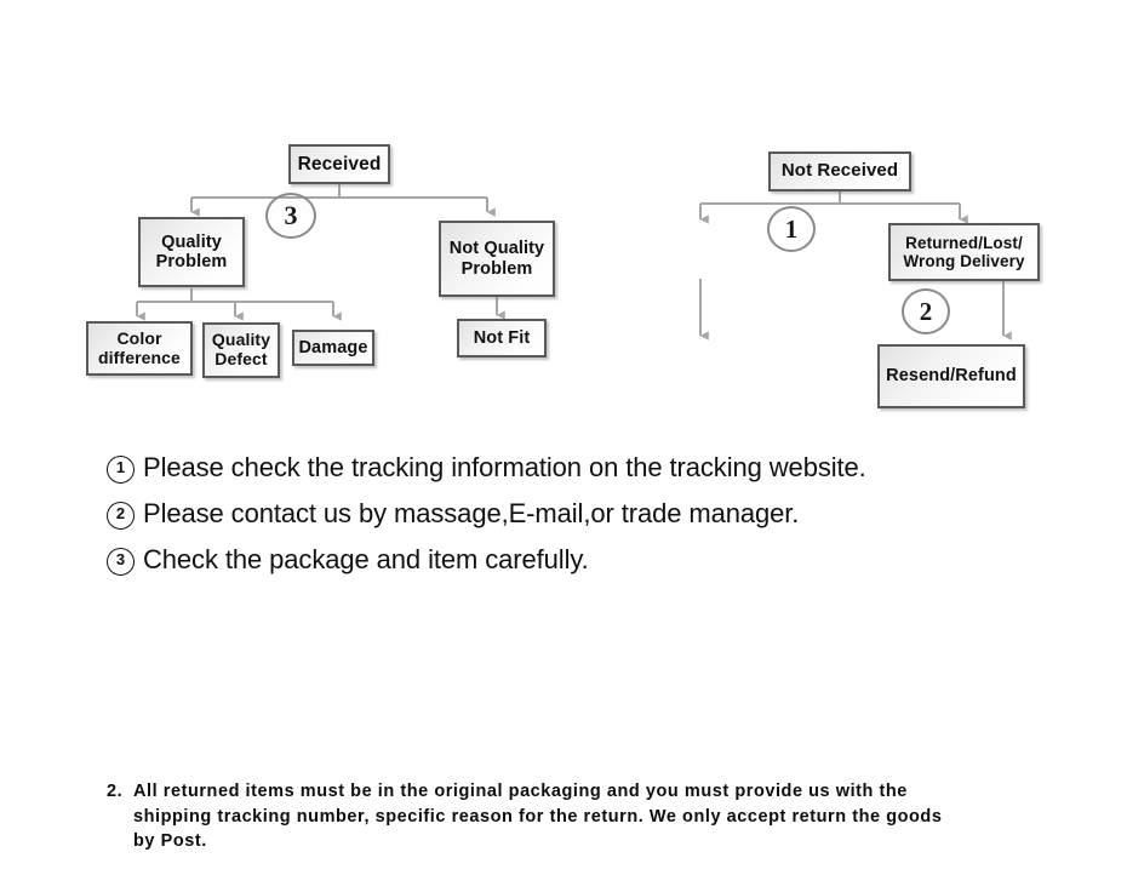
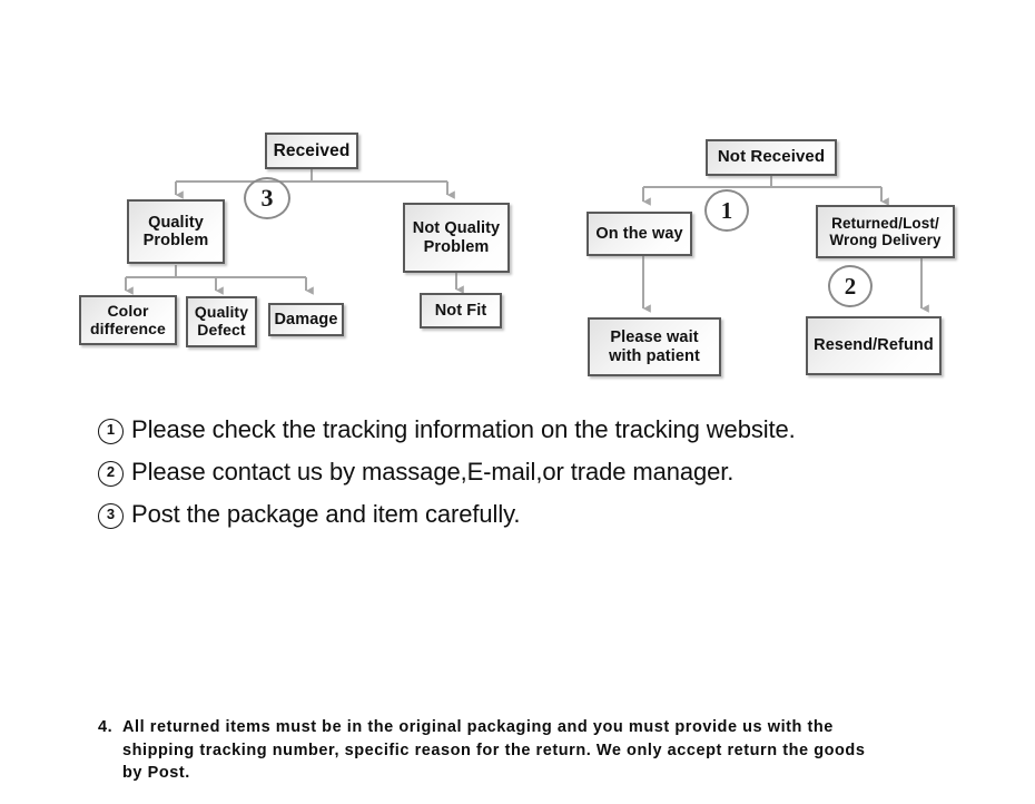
  Received
  3
  Quality
  Problem
  Not Quality
  Problem
  Color
  difference
  Quality
  Defect
  Damage
  Not Fit
  Not Received
  1
+ On the way
  Returned/Lost/
  Wrong Delivery
  2
+ Please wait
+ with patient
  Resend/Refund
  1
  Please check the tracking information on the tracking website.
  2
  Please contact us by massage,E-mail,or trade manager.
  3
- Check the package and item carefully.
+ Post the package and item carefully.
- 2.
+ 4.
  All returned items must be in the original packaging and you must provide us with the shipping tracking number, specific reason for the return. We only accept return the goods by Post.
